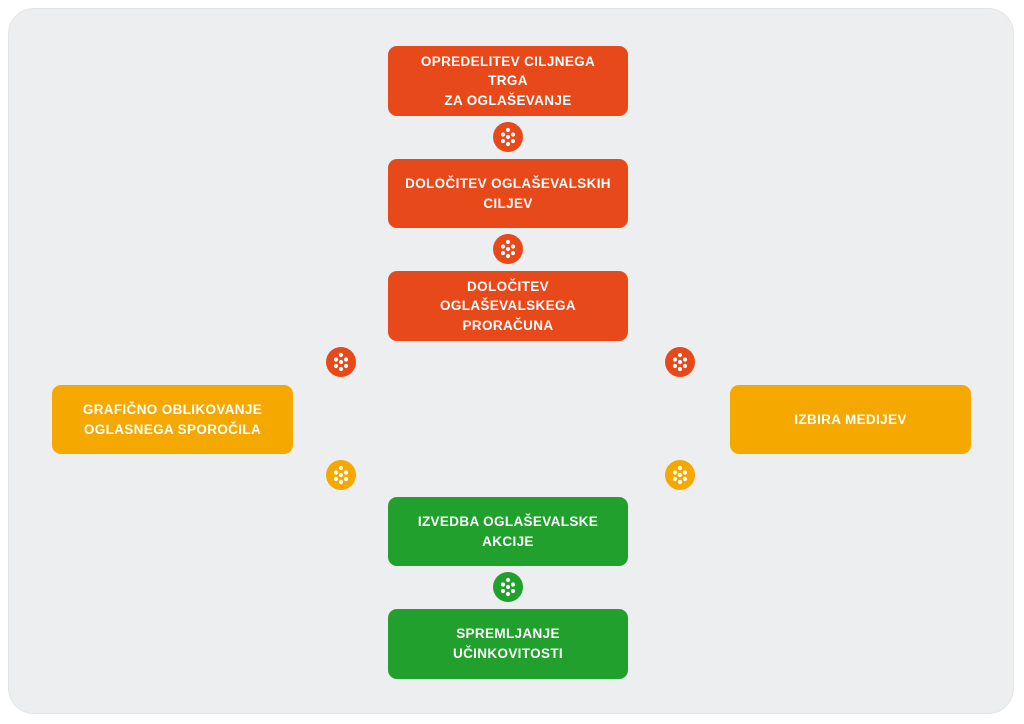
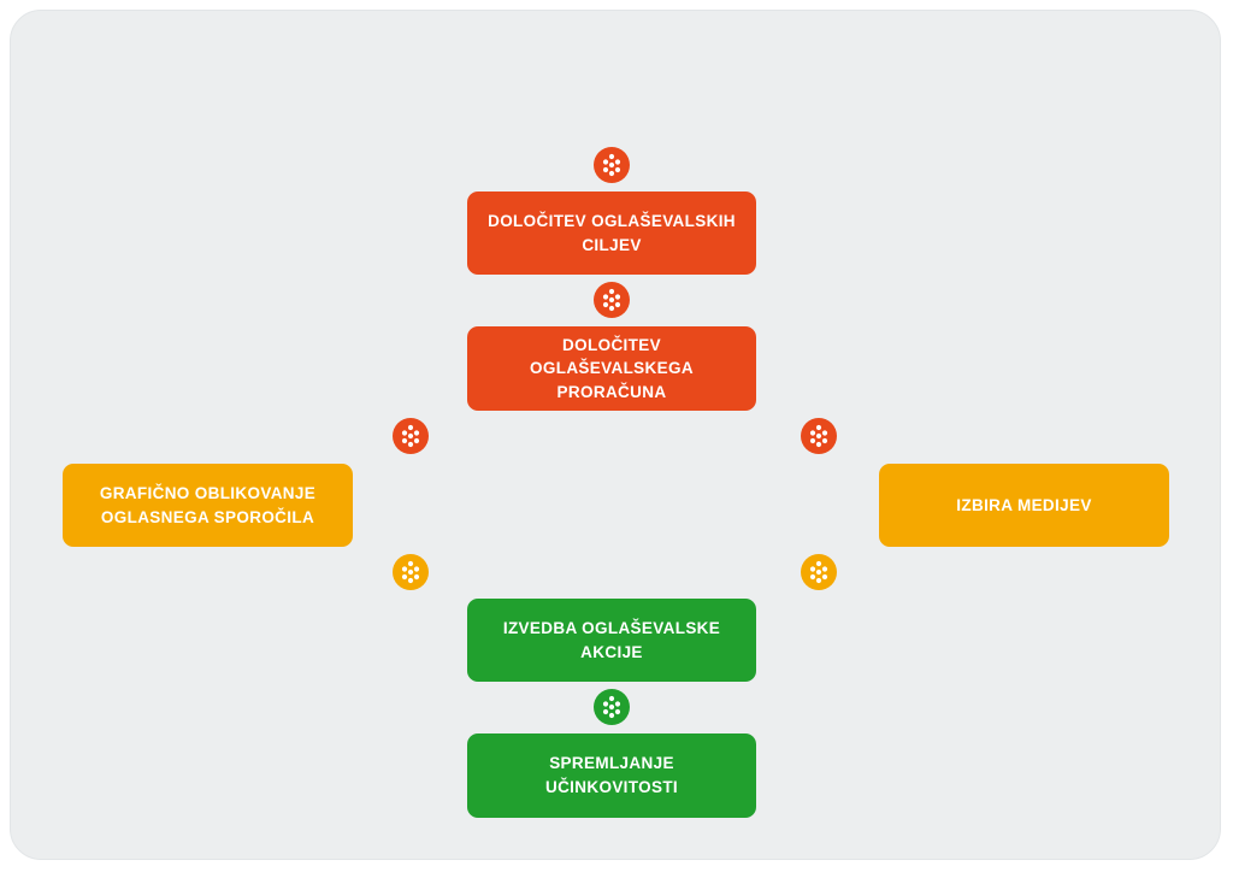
- OPREDELITEV CILJNEGA TRGA
- ZA OGLAŠEVANJE
  DOLOČITEV OGLAŠEVALSKIH
  CILJEV
  DOLOČITEV OGLAŠEVALSKEGA
  PRORAČUNA
  GRAFIČNO OBLIKOVANJE
  OGLASNEGA SPOROČILA
  IZBIRA MEDIJEV
  IZVEDBA OGLAŠEVALSKE
  AKCIJE
  SPREMLJANJE
  UČINKOVITOSTI
